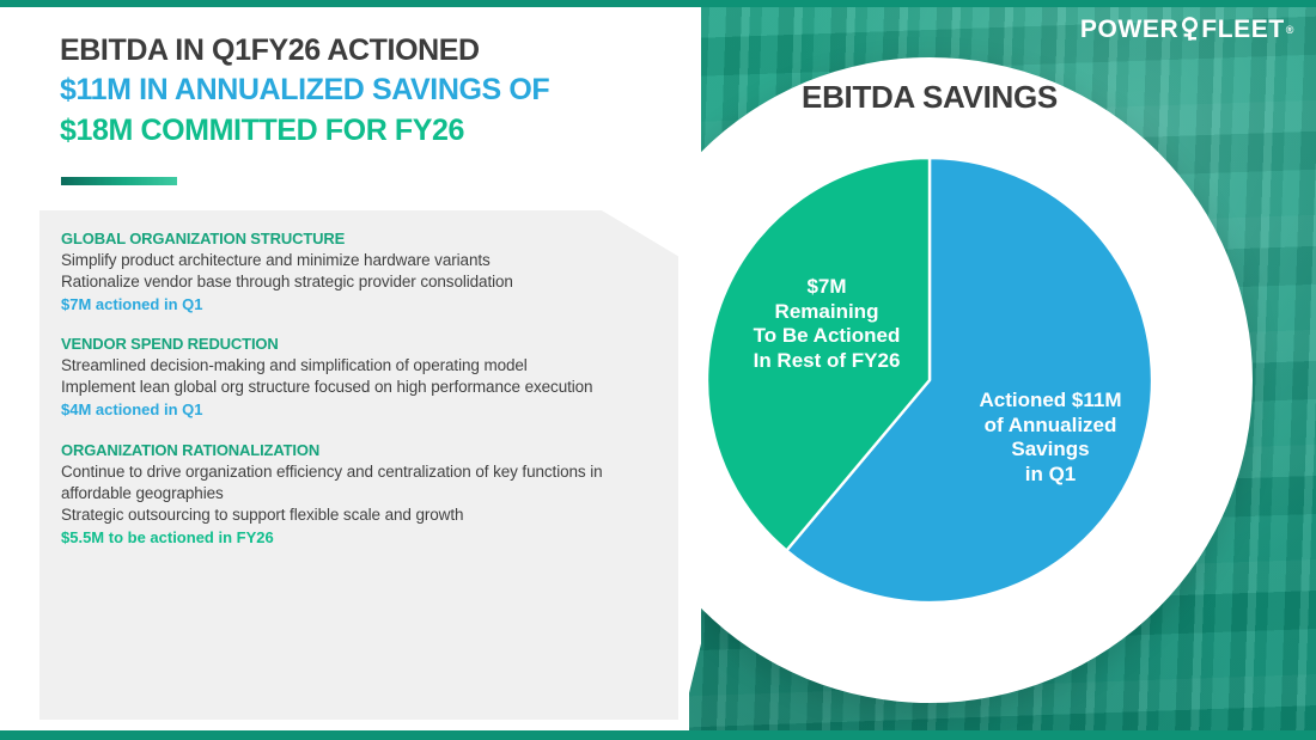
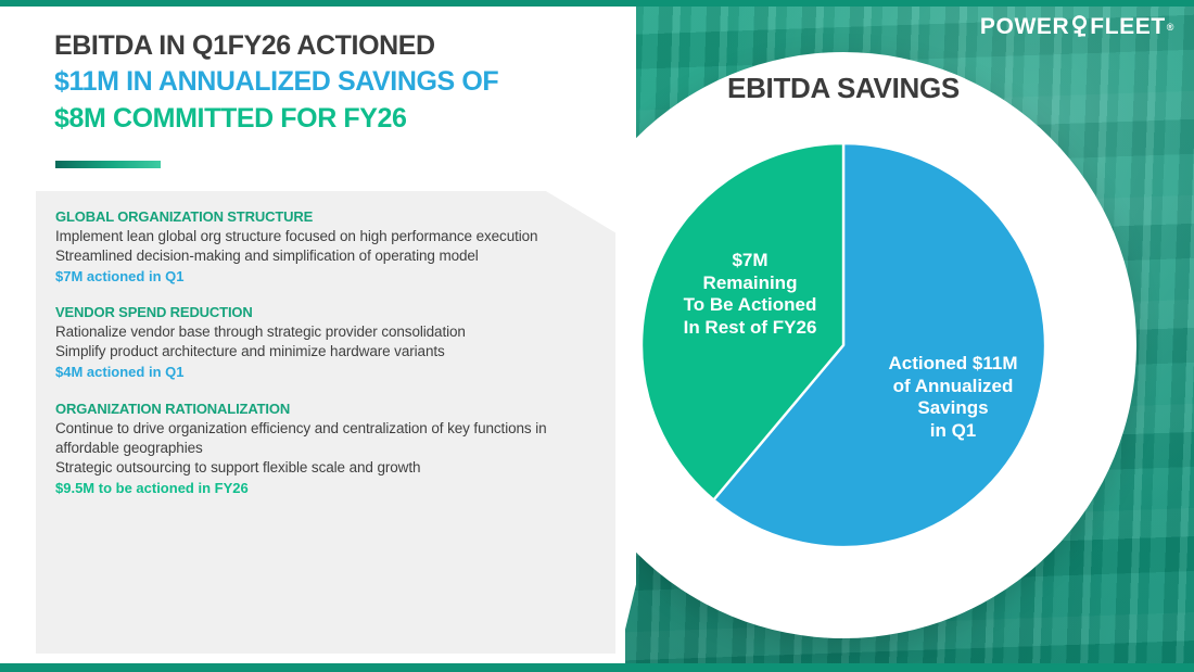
  POWER
  FLEET
  ®
  EBITDA SAVINGS
  $7M
  Remaining
  To Be Actioned
  In Rest of FY26
  Actioned $11M
  of Annualized
  Savings
  in Q1
  EBITDA IN Q1FY26 ACTIONED
  $11M IN ANNUALIZED SAVINGS OF
- $18M COMMITTED FOR FY26
+ $8M COMMITTED FOR FY26
  GLOBAL ORGANIZATION STRUCTURE
- Simplify product architecture and minimize hardware variants
+ Implement lean global org structure focused on high performance execution
- Rationalize vendor base through strategic provider consolidation
+ Streamlined decision-making and simplification of operating model
  $7M actioned in Q1
  VENDOR SPEND REDUCTION
- Streamlined decision-making and simplification of operating model
+ Rationalize vendor base through strategic provider consolidation
- Implement lean global org structure focused on high performance execution
+ Simplify product architecture and minimize hardware variants
  $4M actioned in Q1
  ORGANIZATION RATIONALIZATION
  Continue to drive organization efficiency and centralization of key functions in affordable geographies
  Strategic outsourcing to support flexible scale and growth
- $5.5M to be actioned in FY26
+ $9.5M to be actioned in FY26
